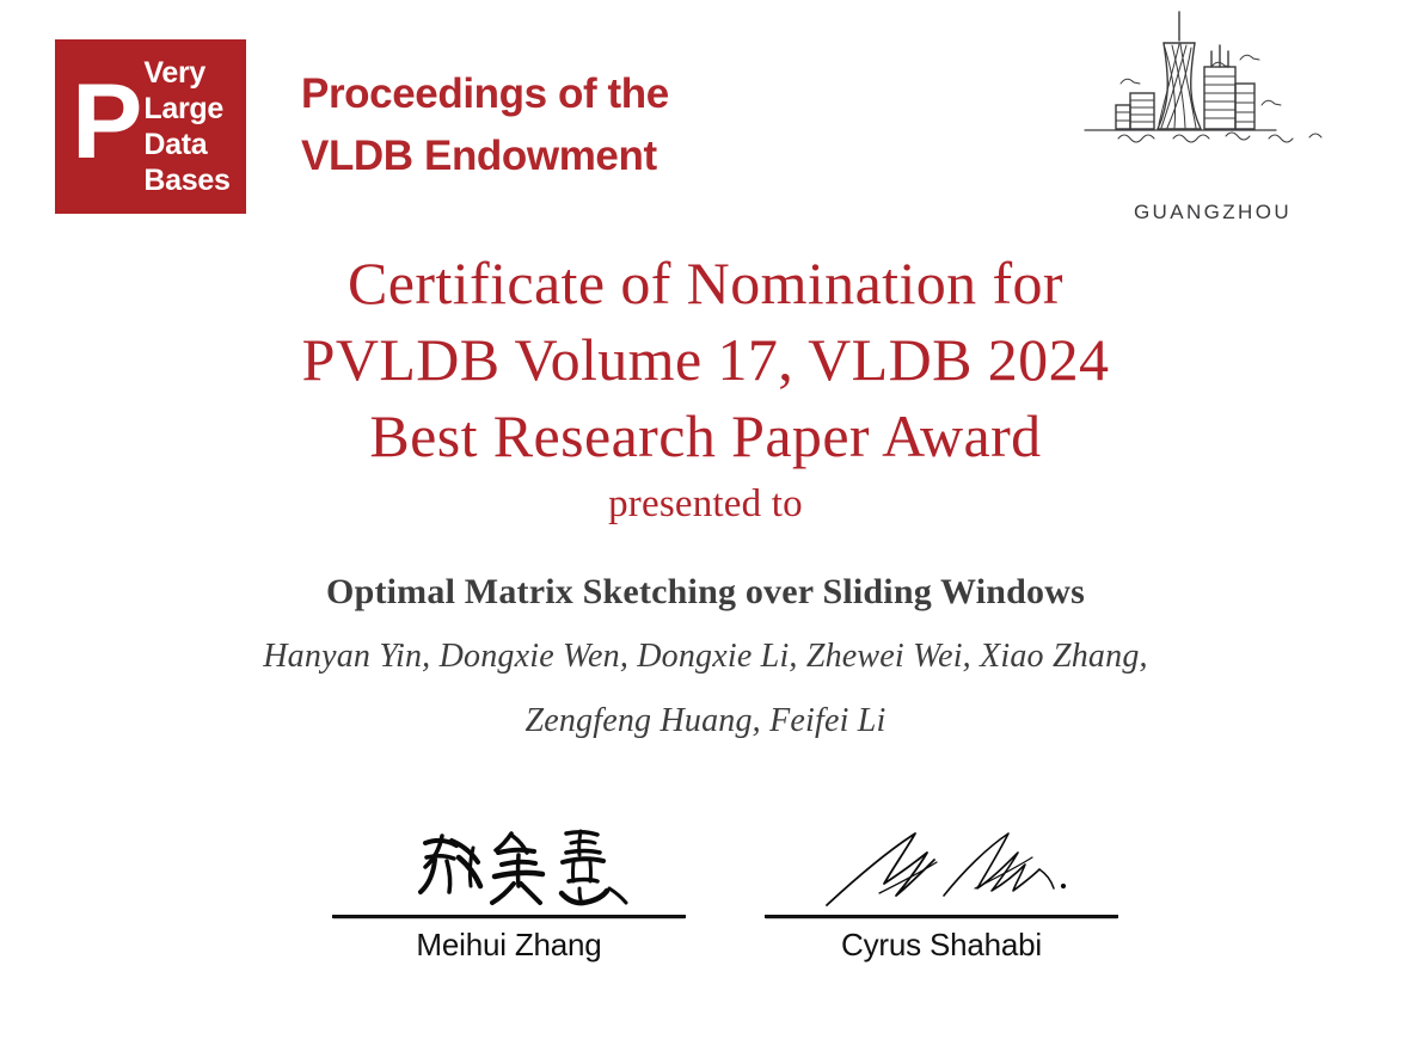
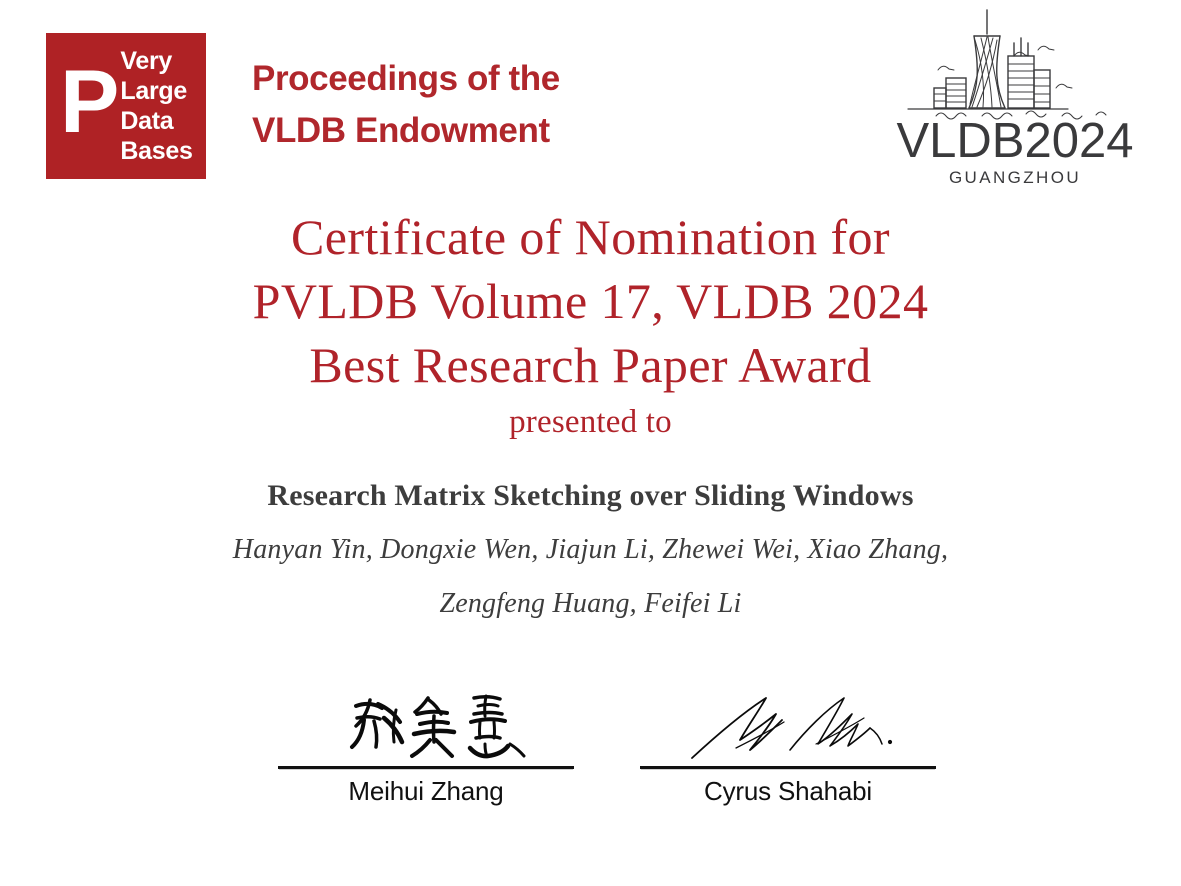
  P
  Very
  Large
  Data
  Bases
  Proceedings of the
  VLDB Endowment
+ VLDB2024
  GUANGZHOU
  Certificate of Nomination for
  PVLDB Volume 17, VLDB 2024
  Best Research Paper Award
  presented to
- Optimal Matrix Sketching over Sliding Windows
+ Research Matrix Sketching over Sliding Windows
- Hanyan Yin, Dongxie Wen, Dongxie Li, Zhewei Wei, Xiao Zhang,
+ Hanyan Yin, Dongxie Wen, Jiajun Li, Zhewei Wei, Xiao Zhang,
  Zengfeng Huang, Feifei Li
  Meihui Zhang
  Cyrus Shahabi
